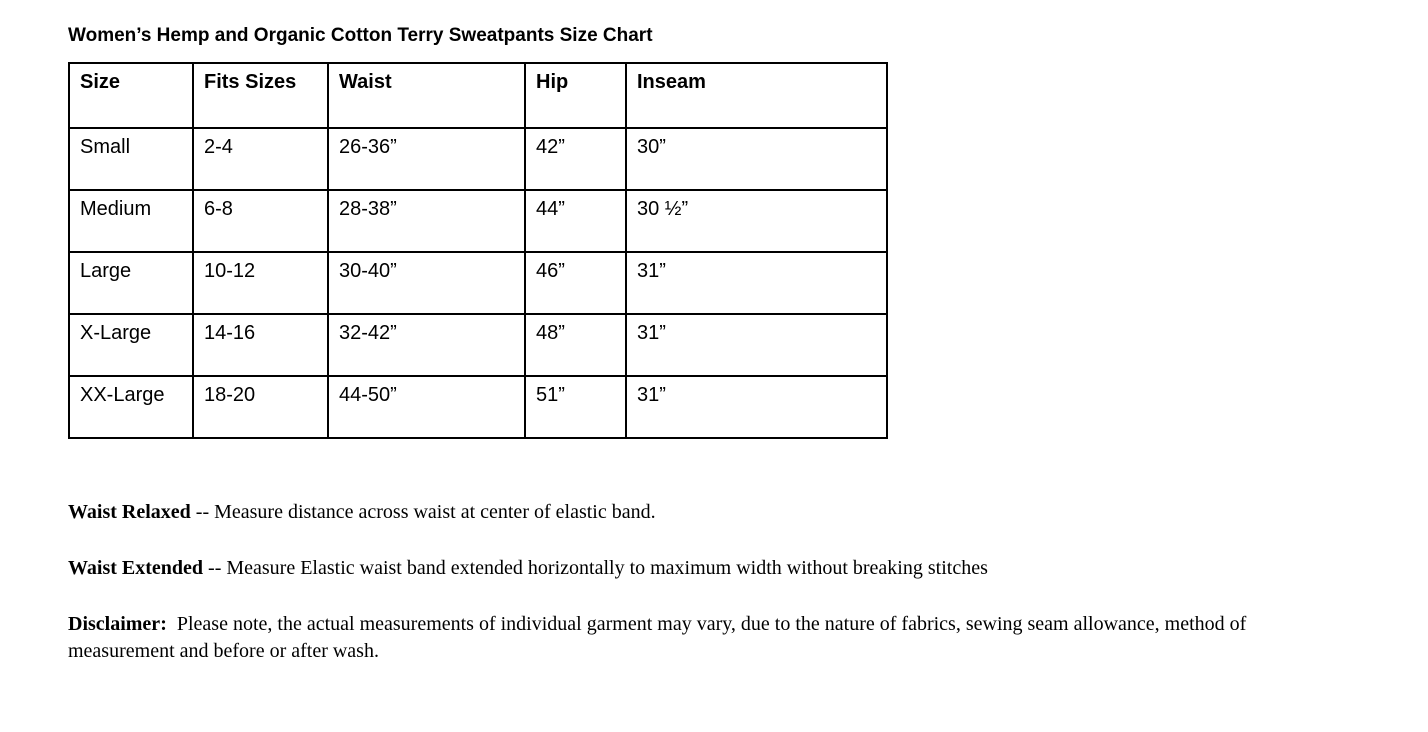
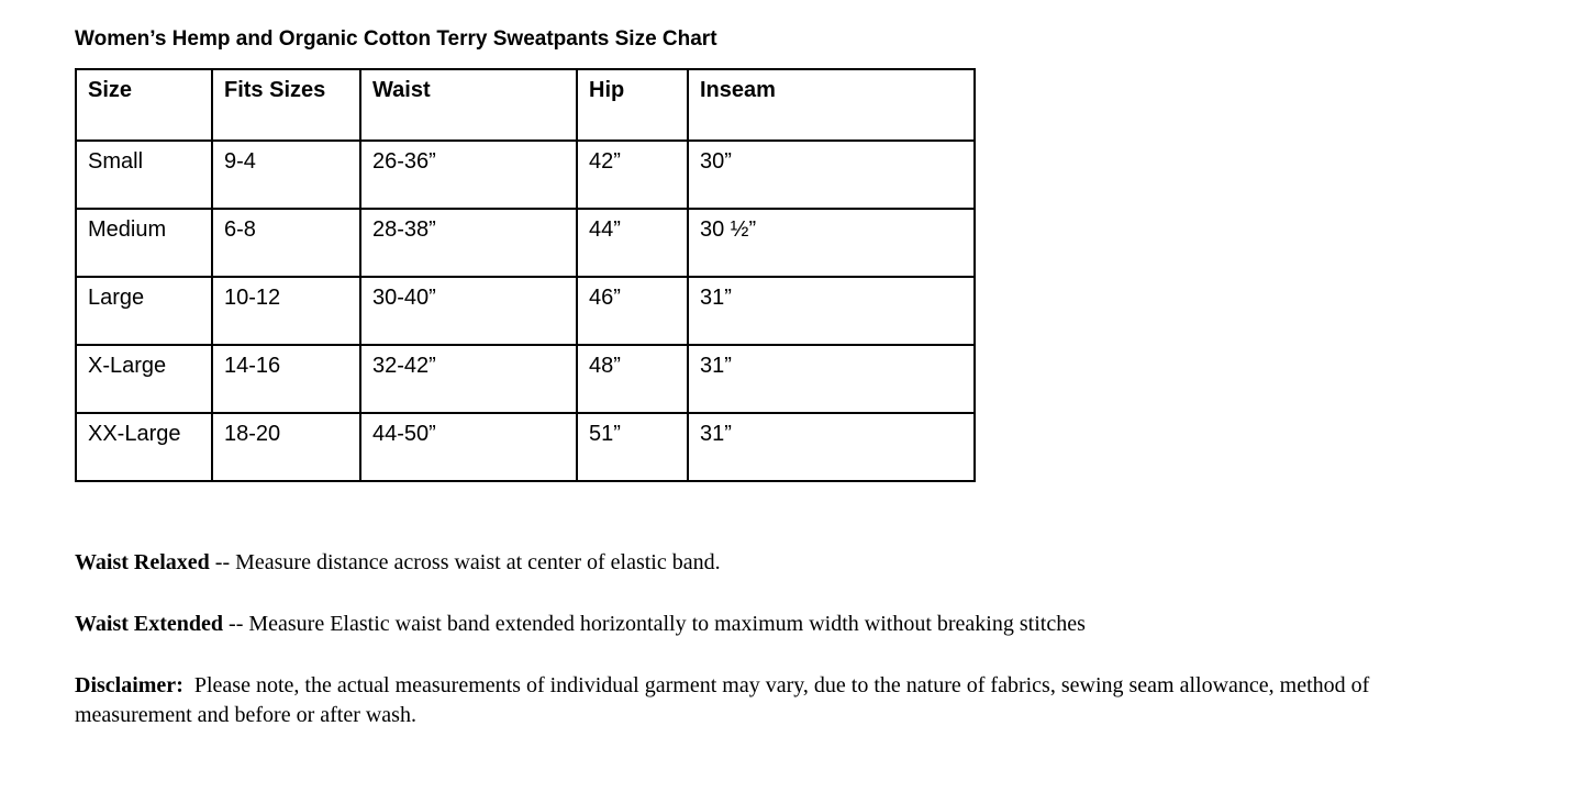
  Women’s Hemp and Organic Cotton Terry Sweatpants Size Chart
  Size	Fits Sizes	Waist	Hip	Inseam
- Small	2-4	26-36”	42”	30”
+ Small	9-4	26-36”	42”	30”
  Medium	6-8	28-38”	44”	30 ½”
  Large	10-12	30-40”	46”	31”
  X-Large	14-16	32-42”	48”	31”
  XX-Large	18-20	44-50”	51”	31”
  Waist Relaxed -- Measure distance across waist at center of elastic band.
  Waist Extended -- Measure Elastic waist band extended horizontally to maximum width without breaking stitches
  Disclaimer: Please note, the actual measurements of individual garment may vary, due to the nature of fabrics, sewing seam allowance, method of measurement and before or after wash.
